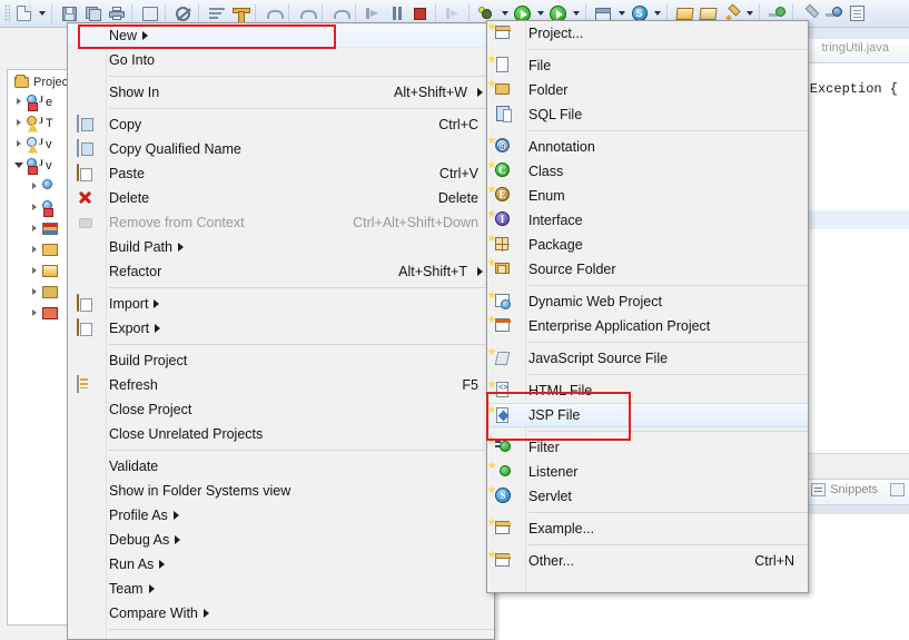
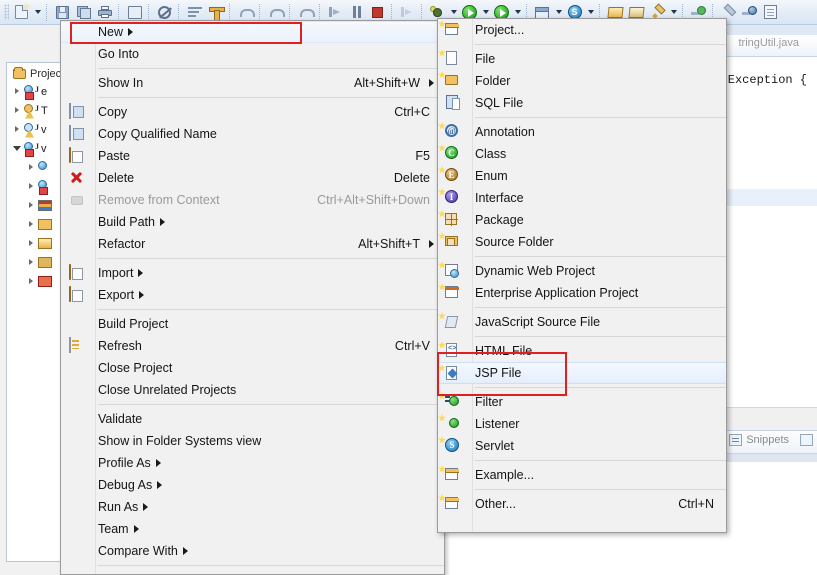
  tringUtil.java
  Exception {
  Snippets
  Projec
  J
  e
  J
  T
  J
  v
  J
  v
  S
  New
  Go Into
  Show In
  Alt+Shift+W
  Copy
  Ctrl+C
  Copy Qualified Name
  Paste
- Ctrl+V
+ F5
  Delete
  Delete
  Remove from Context
  Ctrl+Alt+Shift+Down
  Build Path
  Refactor
  Alt+Shift+T
  Import
  Export
  Build Project
  Refresh
- F5
+ Ctrl+V
  Close Project
  Close Unrelated Projects
  Validate
  Show in Folder Systems view
  Profile As
  Debug As
  Run As
  Team
  Compare With
  Project...
  File
  Folder
  SQL File
  @
  Annotation
  C
  Class
  E
  Enum
  I
  Interface
  Package
  Source Folder
  Dynamic Web Project
  Enterprise Application Project
  JavaScript Source File
  HTML File
  JSP File
  Filter
  Listener
  S
  Servlet
  Example...
  Other...
  Ctrl+N
